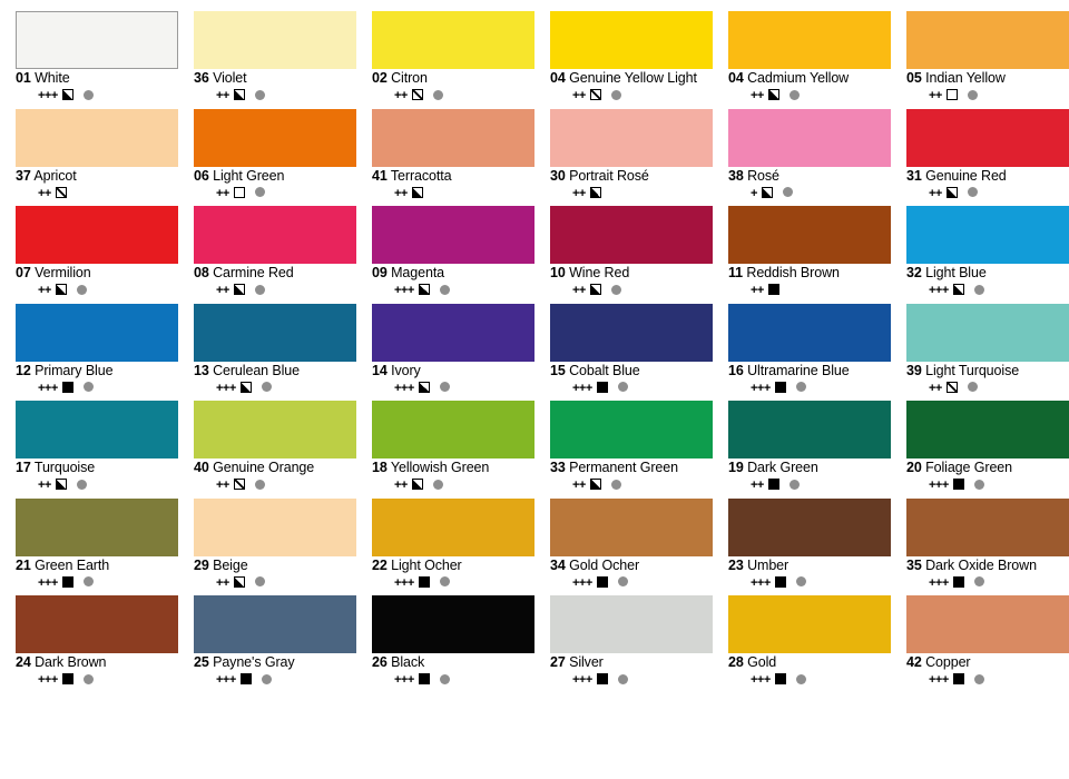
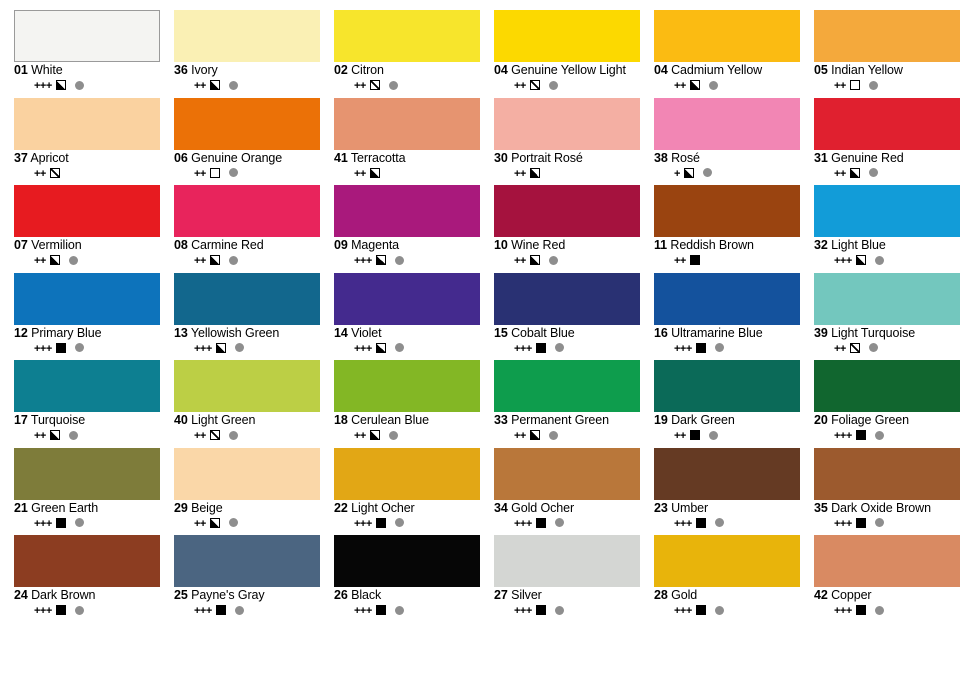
  01 White
  +++
- 36 Violet
+ 36 Ivory
  ++
  02 Citron
  ++
  04 Genuine Yellow Light
  ++
  04 Cadmium Yellow
  ++
  05 Indian Yellow
  ++
  37 Apricot
  ++
- 06 Light Green
+ 06 Genuine Orange
  ++
  41 Terracotta
  ++
  30 Portrait Rosé
  ++
  38 Rosé
  +
  31 Genuine Red
  ++
  07 Vermilion
  ++
  08 Carmine Red
  ++
  09 Magenta
  +++
  10 Wine Red
  ++
  11 Reddish Brown
  ++
  32 Light Blue
  +++
  12 Primary Blue
  +++
- 13 Cerulean Blue
+ 13 Yellowish Green
  +++
- 14 Ivory
+ 14 Violet
  +++
  15 Cobalt Blue
  +++
  16 Ultramarine Blue
  +++
  39 Light Turquoise
  ++
  17 Turquoise
  ++
- 40 Genuine Orange
+ 40 Light Green
  ++
- 18 Yellowish Green
+ 18 Cerulean Blue
  ++
  33 Permanent Green
  ++
  19 Dark Green
  ++
  20 Foliage Green
  +++
  21 Green Earth
  +++
  29 Beige
  ++
  22 Light Ocher
  +++
  34 Gold Ocher
  +++
  23 Umber
  +++
  35 Dark Oxide Brown
  +++
  24 Dark Brown
  +++
  25 Payne's Gray
  +++
  26 Black
  +++
  27 Silver
  +++
  28 Gold
  +++
  42 Copper
  +++
